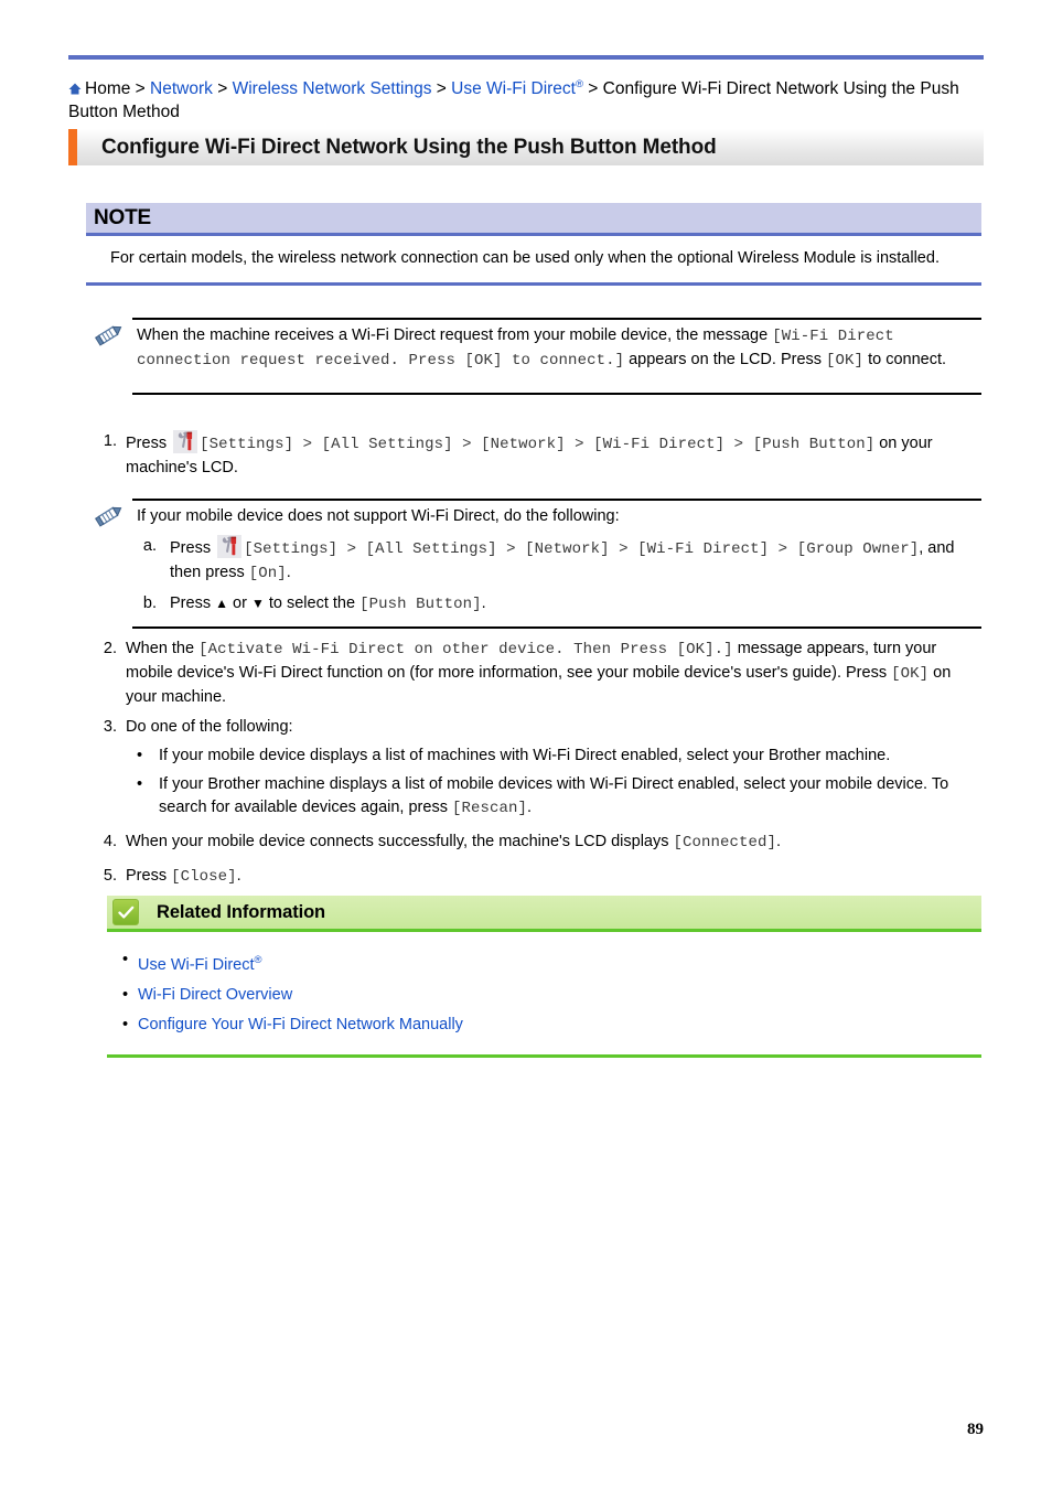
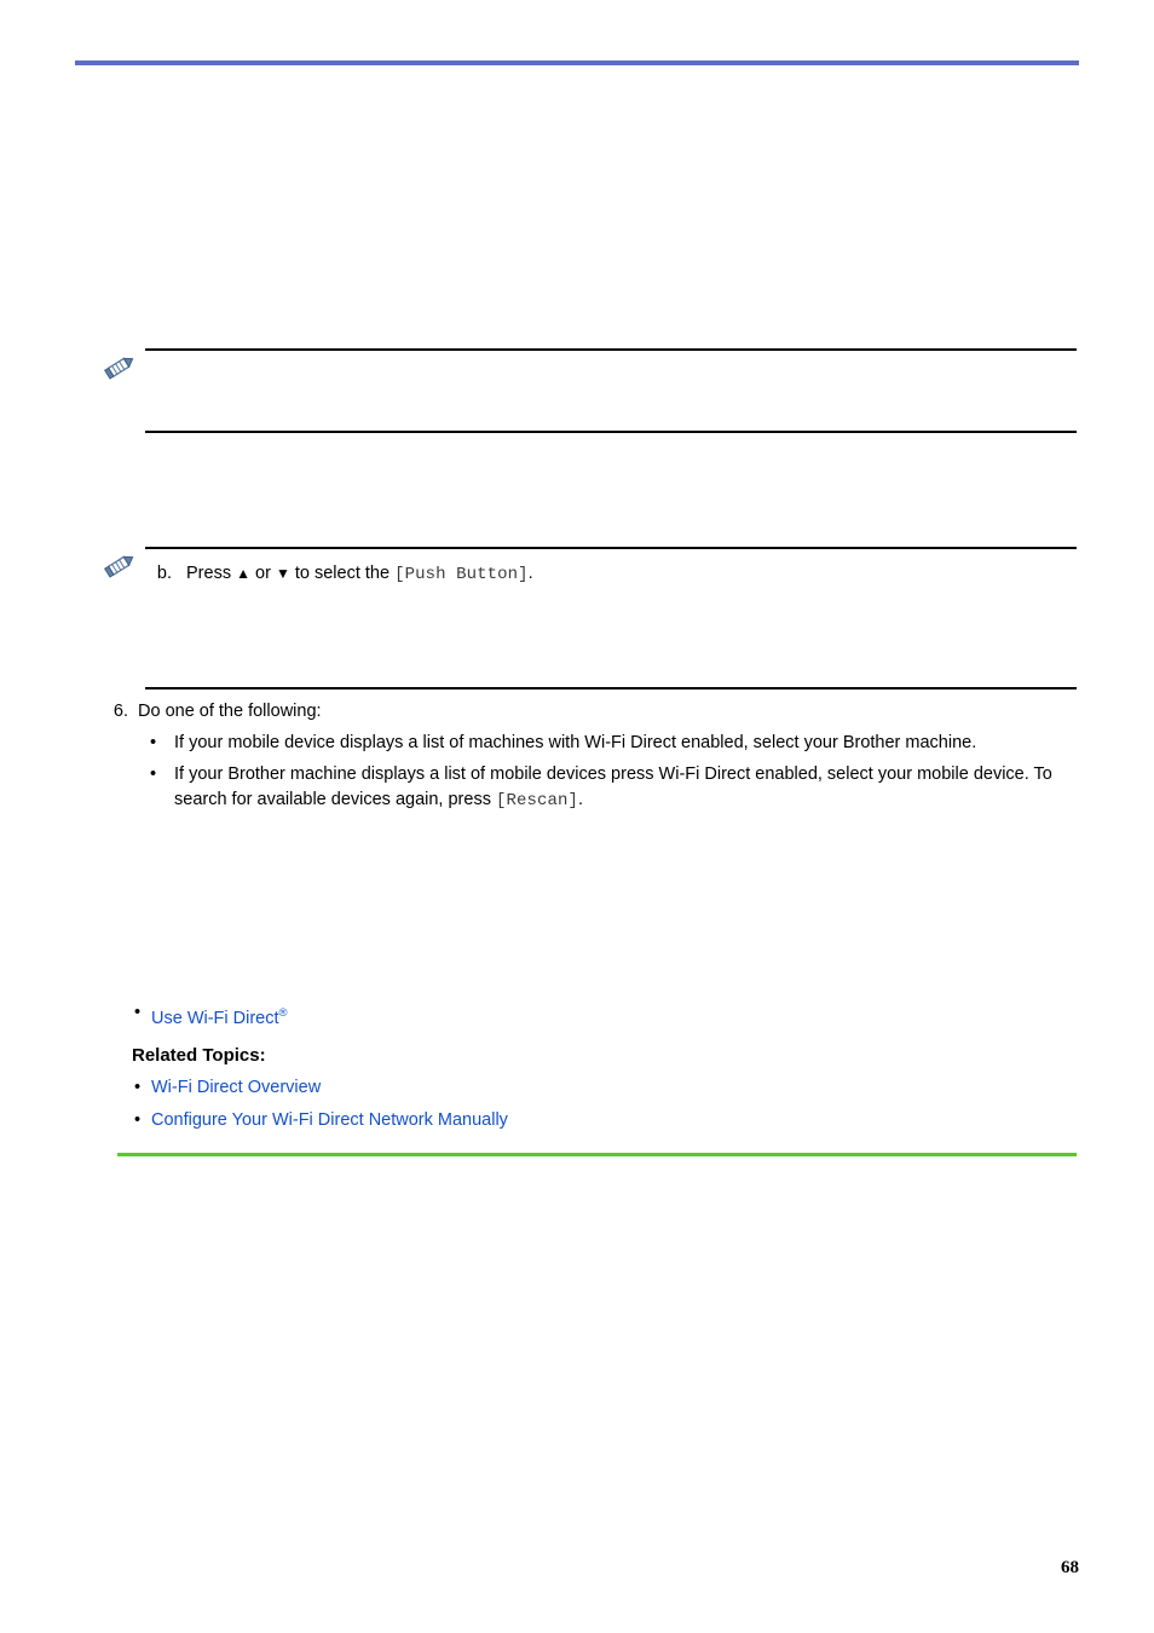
- Home > Network > Wireless Network Settings > Use Wi-Fi Direct® > Configure Wi-Fi Direct Network Using the Push Button Method
- Configure Wi-Fi Direct Network Using the Push Button Method
- NOTE
- For certain models, the wireless network connection can be used only when the optional Wireless Module is installed.
- When the machine receives a Wi-Fi Direct request from your mobile device, the message [Wi-Fi Direct connection request received. Press [OK] to connect.] appears on the LCD. Press [OK] to connect.
- 1.
- Press [Settings] > [All Settings] > [Network] > [Wi-Fi Direct] > [Push Button] on your machine's LCD.
- If your mobile device does not support Wi-Fi Direct, do the following:
- a.
- Press [Settings] > [All Settings] > [Network] > [Wi-Fi Direct] > [Group Owner], and then press [On].
  b.
  Press ▲ or ▼ to select the [Push Button].
- 2.
- When the [Activate Wi-Fi Direct on other device. Then Press [OK].] message appears, turn your mobile device's Wi-Fi Direct function on (for more information, see your mobile device's user's guide). Press [OK] on your machine.
- 3.
+ 6.
  Do one of the following:
  •
  If your mobile device displays a list of machines with Wi-Fi Direct enabled, select your Brother machine.
  •
- If your Brother machine displays a list of mobile devices with Wi-Fi Direct enabled, select your mobile device. To search for available devices again, press [Rescan].
+ If your Brother machine displays a list of mobile devices press Wi-Fi Direct enabled, select your mobile device. To search for available devices again, press [Rescan].
- 4.
- When your mobile device connects successfully, the machine's LCD displays [Connected].
- 5.
- Press [Close].
- Related Information
  •
  Use Wi-Fi Direct®
+ Related Topics:
  •
  Wi-Fi Direct Overview
  •
  Configure Your Wi-Fi Direct Network Manually
- 89
+ 68
